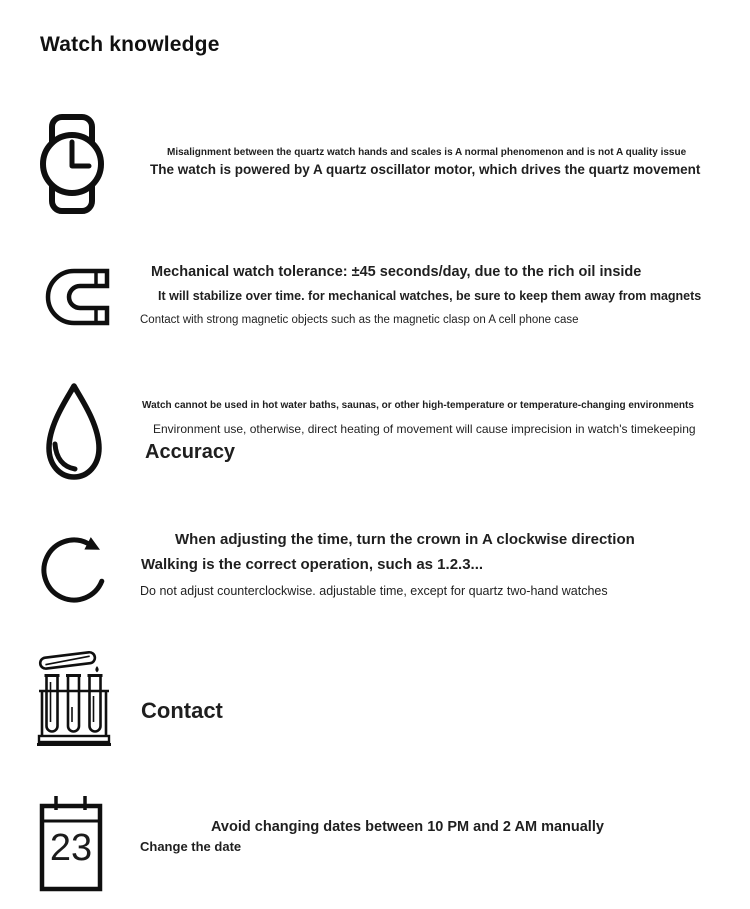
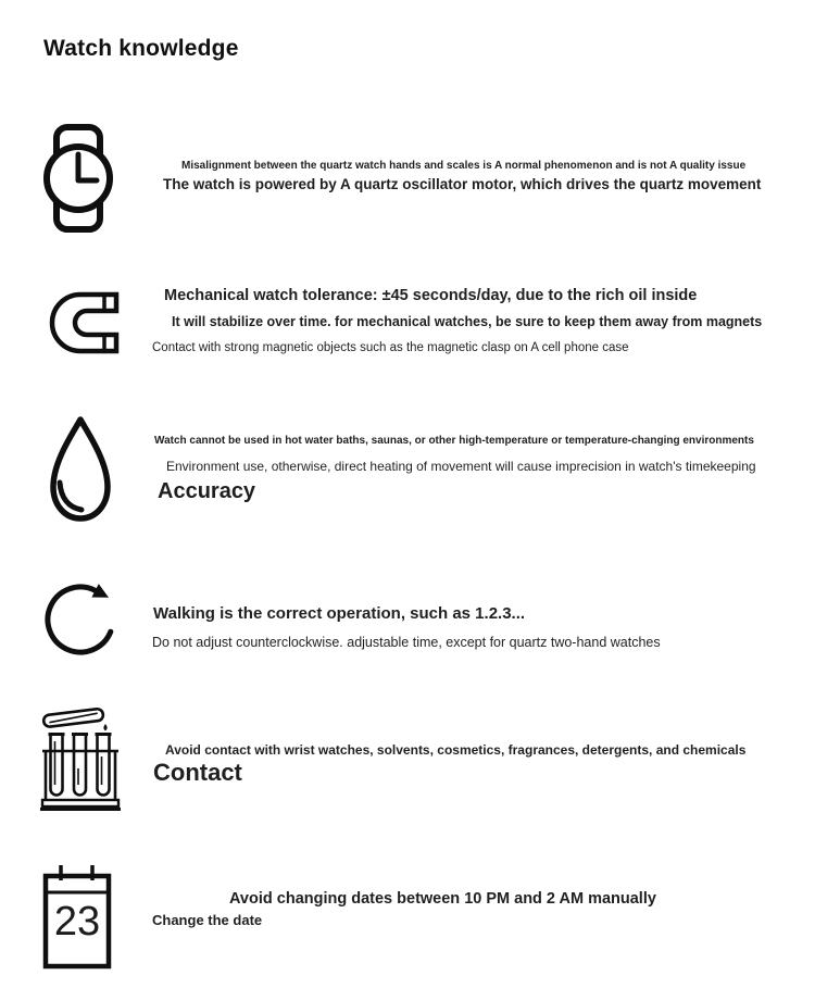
  Watch knowledge
  Misalignment between the quartz watch hands and scales is A normal phenomenon and is not A quality issue
  The watch is powered by A quartz oscillator motor, which drives the quartz movement
  Mechanical watch tolerance: ±45 seconds/day, due to the rich oil inside
  It will stabilize over time. for mechanical watches, be sure to keep them away from magnets
  Contact with strong magnetic objects such as the magnetic clasp on A cell phone case
  Watch cannot be used in hot water baths, saunas, or other high-temperature or temperature-changing environments
  Environment use, otherwise, direct heating of movement will cause imprecision in watch's timekeeping
  Accuracy
- When adjusting the time, turn the crown in A clockwise direction
  Walking is the correct operation, such as 1.2.3...
  Do not adjust counterclockwise. adjustable time, except for quartz two-hand watches
+ Avoid contact with wrist watches, solvents, cosmetics, fragrances, detergents, and chemicals
  Contact
  23
  Avoid changing dates between 10 PM and 2 AM manually
  Change the date
